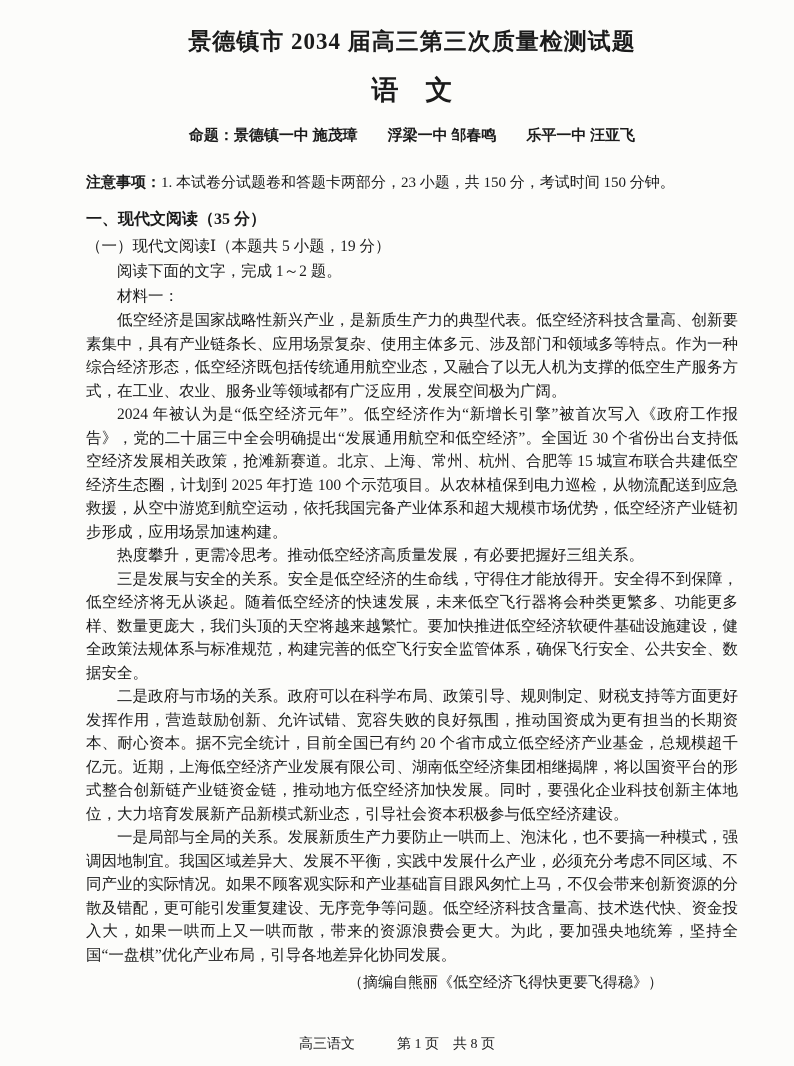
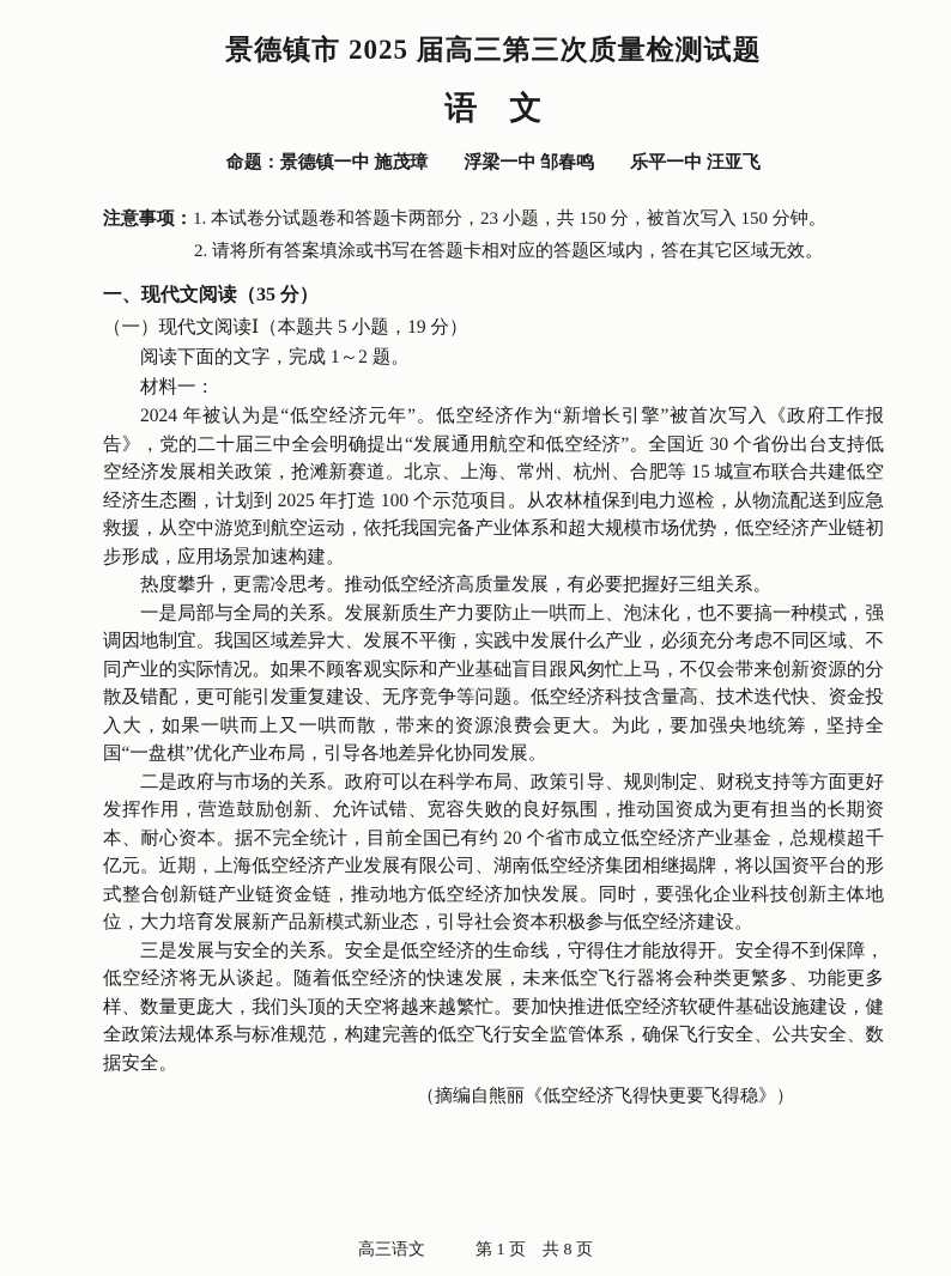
- 景德镇市 2034 届高三第三次质量检测试题
+ 景德镇市 2025 届高三第三次质量检测试题
  语 文
  命题：景德镇一中 施茂璋 浮梁一中 邹春鸣 乐平一中 汪亚飞
- 注意事项：1. 本试卷分试题卷和答题卡两部分，23 小题，共 150 分，考试时间 150 分钟。
+ 注意事项：1. 本试卷分试题卷和答题卡两部分，23 小题，共 150 分，被首次写入 150 分钟。
+ 2. 请将所有答案填涂或书写在答题卡相对应的答题区域内，答在其它区域无效。
  一、现代文阅读（35 分）
  （一）现代文阅读Ⅰ（本题共 5 小题，19 分）
  阅读下面的文字，完成 1～2 题。
  材料一：
- 低空经济是国家战略性新兴产业，是新质生产力的典型代表。低空经济科技含量高、创新要素集中，具有产业链条长、应用场景复杂、使用主体多元、涉及部门和领域多等特点。作为一种综合经济形态，低空经济既包括传统通用航空业态，又融合了以无人机为支撑的低空生产服务方式，在工业、农业、服务业等领域都有广泛应用，发展空间极为广阔。
  2024 年被认为是“低空经济元年”。低空经济作为“新增长引擎”被首次写入《政府工作报告》，党的二十届三中全会明确提出“发展通用航空和低空经济”。全国近 30 个省份出台支持低空经济发展相关政策，抢滩新赛道。北京、上海、常州、杭州、合肥等 15 城宣布联合共建低空经济生态圈，计划到 2025 年打造 100 个示范项目。从农林植保到电力巡检，从物流配送到应急救援，从空中游览到航空运动，依托我国完备产业体系和超大规模市场优势，低空经济产业链初步形成，应用场景加速构建。
  热度攀升，更需冷思考。推动低空经济高质量发展，有必要把握好三组关系。
- 三是发展与安全的关系。安全是低空经济的生命线，守得住才能放得开。安全得不到保障，低空经济将无从谈起。随着低空经济的快速发展，未来低空飞行器将会种类更繁多、功能更多样、数量更庞大，我们头顶的天空将越来越繁忙。要加快推进低空经济软硬件基础设施建设，健全政策法规体系与标准规范，构建完善的低空飞行安全监管体系，确保飞行安全、公共安全、数据安全。
+ 一是局部与全局的关系。发展新质生产力要防止一哄而上、泡沫化，也不要搞一种模式，强调因地制宜。我国区域差异大、发展不平衡，实践中发展什么产业，必须充分考虑不同区域、不同产业的实际情况。如果不顾客观实际和产业基础盲目跟风匆忙上马，不仅会带来创新资源的分散及错配，更可能引发重复建设、无序竞争等问题。低空经济科技含量高、技术迭代快、资金投入大，如果一哄而上又一哄而散，带来的资源浪费会更大。为此，要加强央地统筹，坚持全国“一盘棋”优化产业布局，引导各地差异化协同发展。
  二是政府与市场的关系。政府可以在科学布局、政策引导、规则制定、财税支持等方面更好发挥作用，营造鼓励创新、允许试错、宽容失败的良好氛围，推动国资成为更有担当的长期资本、耐心资本。据不完全统计，目前全国已有约 20 个省市成立低空经济产业基金，总规模超千亿元。近期，上海低空经济产业发展有限公司、湖南低空经济集团相继揭牌，将以国资平台的形式整合创新链产业链资金链，推动地方低空经济加快发展。同时，要强化企业科技创新主体地位，大力培育发展新产品新模式新业态，引导社会资本积极参与低空经济建设。
- 一是局部与全局的关系。发展新质生产力要防止一哄而上、泡沫化，也不要搞一种模式，强调因地制宜。我国区域差异大、发展不平衡，实践中发展什么产业，必须充分考虑不同区域、不同产业的实际情况。如果不顾客观实际和产业基础盲目跟风匆忙上马，不仅会带来创新资源的分散及错配，更可能引发重复建设、无序竞争等问题。低空经济科技含量高、技术迭代快、资金投入大，如果一哄而上又一哄而散，带来的资源浪费会更大。为此，要加强央地统筹，坚持全国“一盘棋”优化产业布局，引导各地差异化协同发展。
+ 三是发展与安全的关系。安全是低空经济的生命线，守得住才能放得开。安全得不到保障，低空经济将无从谈起。随着低空经济的快速发展，未来低空飞行器将会种类更繁多、功能更多样、数量更庞大，我们头顶的天空将越来越繁忙。要加快推进低空经济软硬件基础设施建设，健全政策法规体系与标准规范，构建完善的低空飞行安全监管体系，确保飞行安全、公共安全、数据安全。
  （摘编自熊丽《低空经济飞得快更要飞得稳》）
  高三语文 第 1 页 共 8 页
